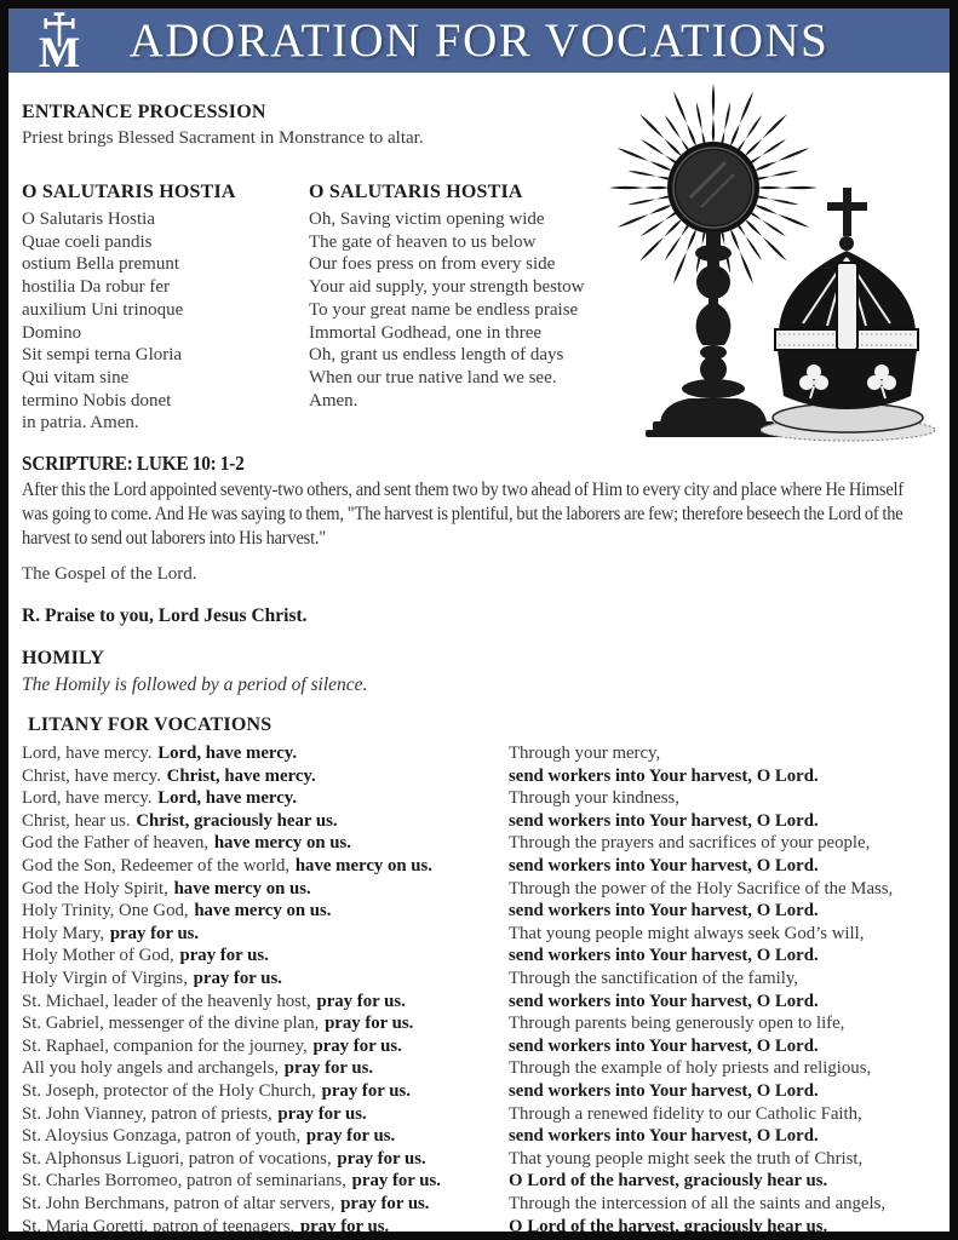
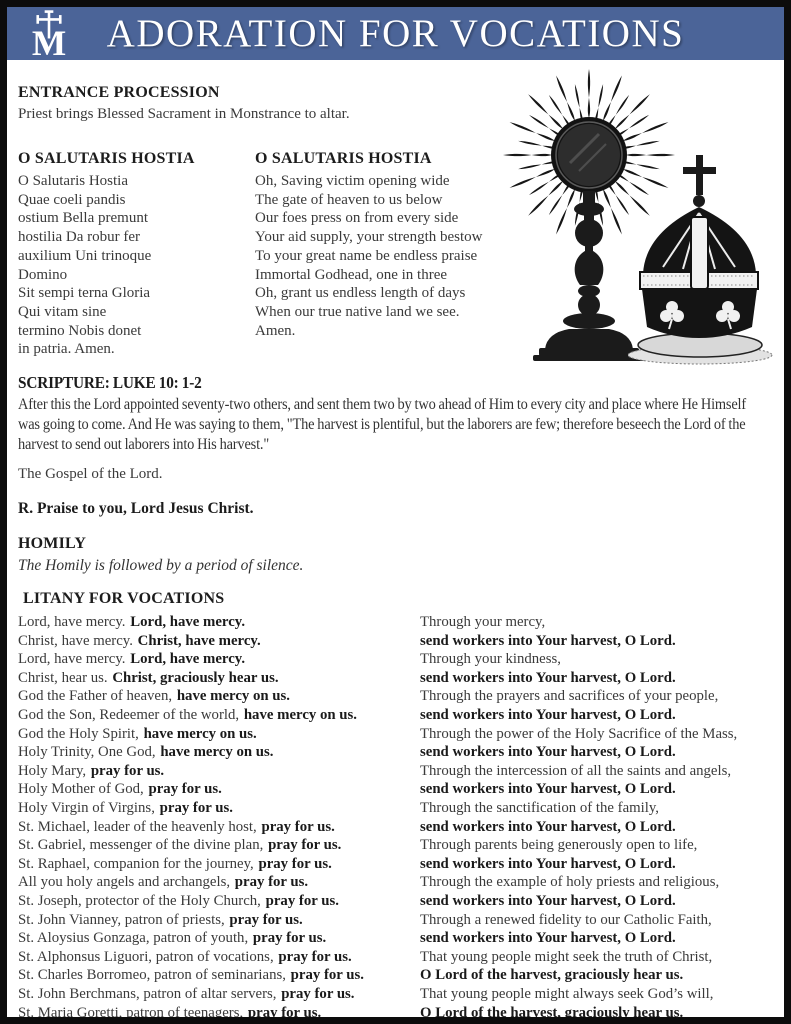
  M
  ADORATION FOR VOCATIONS
  ENTRANCE PROCESSION
  Priest brings Blessed Sacrament in Monstrance to altar.
  O SALUTARIS HOSTIA
  O Salutaris Hostia
  Quae coeli pandis
  ostium Bella premunt
  hostilia Da robur fer
  auxilium Uni trinoque
  Domino
  Sit sempi terna Gloria
  Qui vitam sine
  termino Nobis donet
  in patria. Amen.
  O SALUTARIS HOSTIA
  Oh, Saving victim opening wide
  The gate of heaven to us below
  Our foes press on from every side
  Your aid supply, your strength bestow
  To your great name be endless praise
  Immortal Godhead, one in three
  Oh, grant us endless length of days
  When our true native land we see.
  Amen.
  SCRIPTURE: LUKE 10: 1-2
  After this the Lord appointed seventy-two others, and sent them two by two ahead of Him to every city and place where He Himself was going to come. And He was saying to them, "The harvest is plentiful, but the laborers are few; therefore beseech the Lord of the harvest to send out laborers into His harvest."
  The Gospel of the Lord.
  R. Praise to you, Lord Jesus Christ.
  HOMILY
  The Homily is followed by a period of silence.
  LITANY FOR VOCATIONS
  Lord, have mercy. Lord, have mercy.
  Christ, have mercy. Christ, have mercy.
  Lord, have mercy. Lord, have mercy.
  Christ, hear us. Christ, graciously hear us.
  God the Father of heaven, have mercy on us.
  God the Son, Redeemer of the world, have mercy on us.
  God the Holy Spirit, have mercy on us.
  Holy Trinity, One God, have mercy on us.
  Holy Mary, pray for us.
  Holy Mother of God, pray for us.
  Holy Virgin of Virgins, pray for us.
  St. Michael, leader of the heavenly host, pray for us.
  St. Gabriel, messenger of the divine plan, pray for us.
  St. Raphael, companion for the journey, pray for us.
  All you holy angels and archangels, pray for us.
  St. Joseph, protector of the Holy Church, pray for us.
  St. John Vianney, patron of priests, pray for us.
  St. Aloysius Gonzaga, patron of youth, pray for us.
  St. Alphonsus Liguori, patron of vocations, pray for us.
  St. Charles Borromeo, patron of seminarians, pray for us.
  St. John Berchmans, patron of altar servers, pray for us.
  St. Maria Goretti, patron of teenagers, pray for us.
  Through your mercy,
  send workers into Your harvest, O Lord.
  Through your kindness,
  send workers into Your harvest, O Lord.
  Through the prayers and sacrifices of your people,
  send workers into Your harvest, O Lord.
  Through the power of the Holy Sacrifice of the Mass,
  send workers into Your harvest, O Lord.
- That young people might always seek God’s will,
+ Through the intercession of all the saints and angels,
  send workers into Your harvest, O Lord.
  Through the sanctification of the family,
  send workers into Your harvest, O Lord.
  Through parents being generously open to life,
  send workers into Your harvest, O Lord.
  Through the example of holy priests and religious,
  send workers into Your harvest, O Lord.
  Through a renewed fidelity to our Catholic Faith,
  send workers into Your harvest, O Lord.
  That young people might seek the truth of Christ,
  O Lord of the harvest, graciously hear us.
- Through the intercession of all the saints and angels,
+ That young people might always seek God’s will,
  O Lord of the harvest, graciously hear us.
